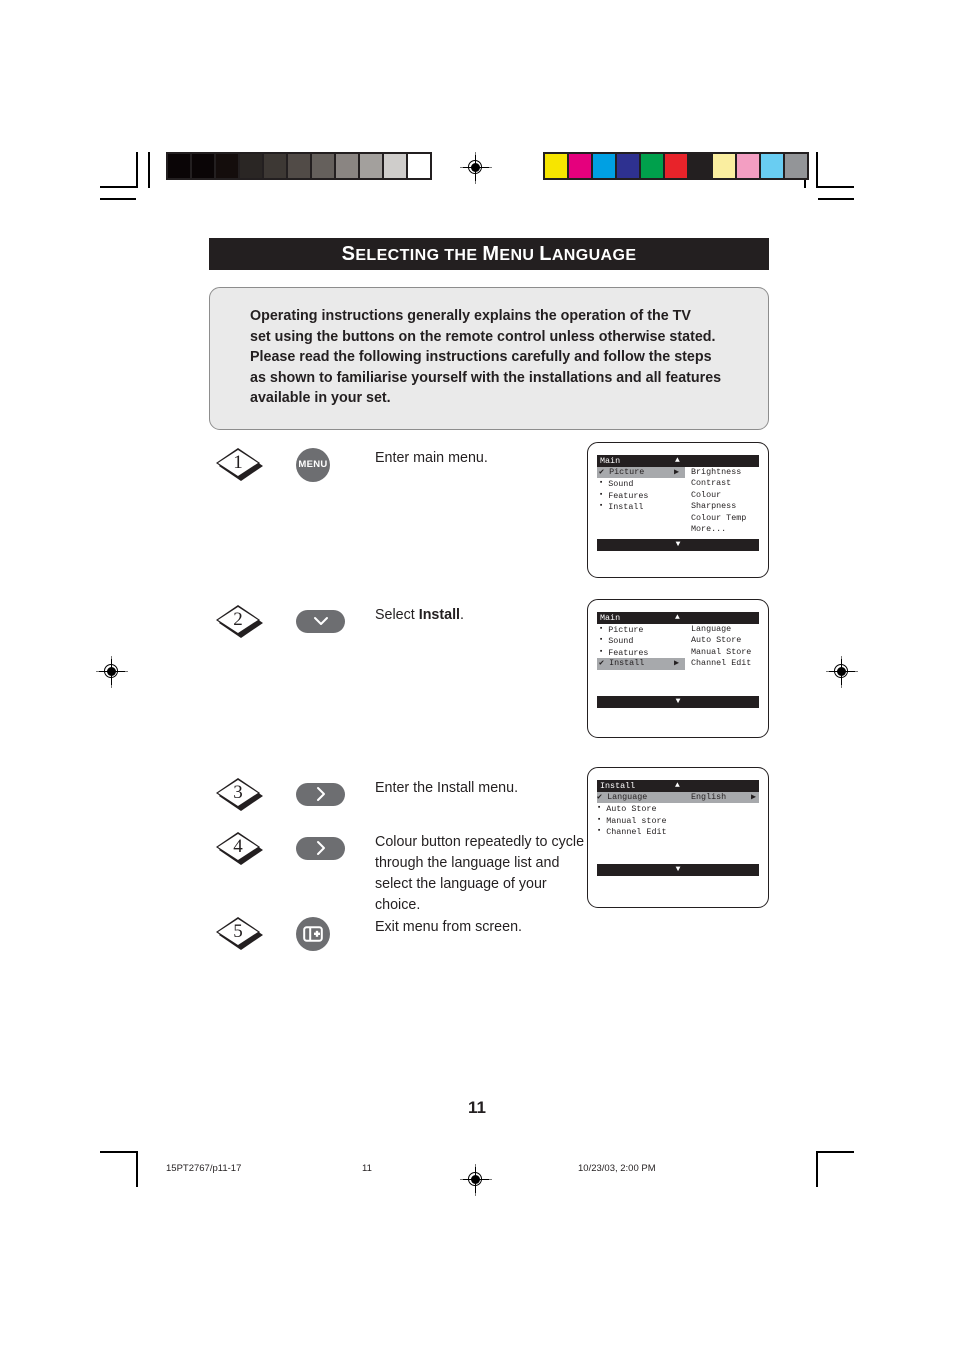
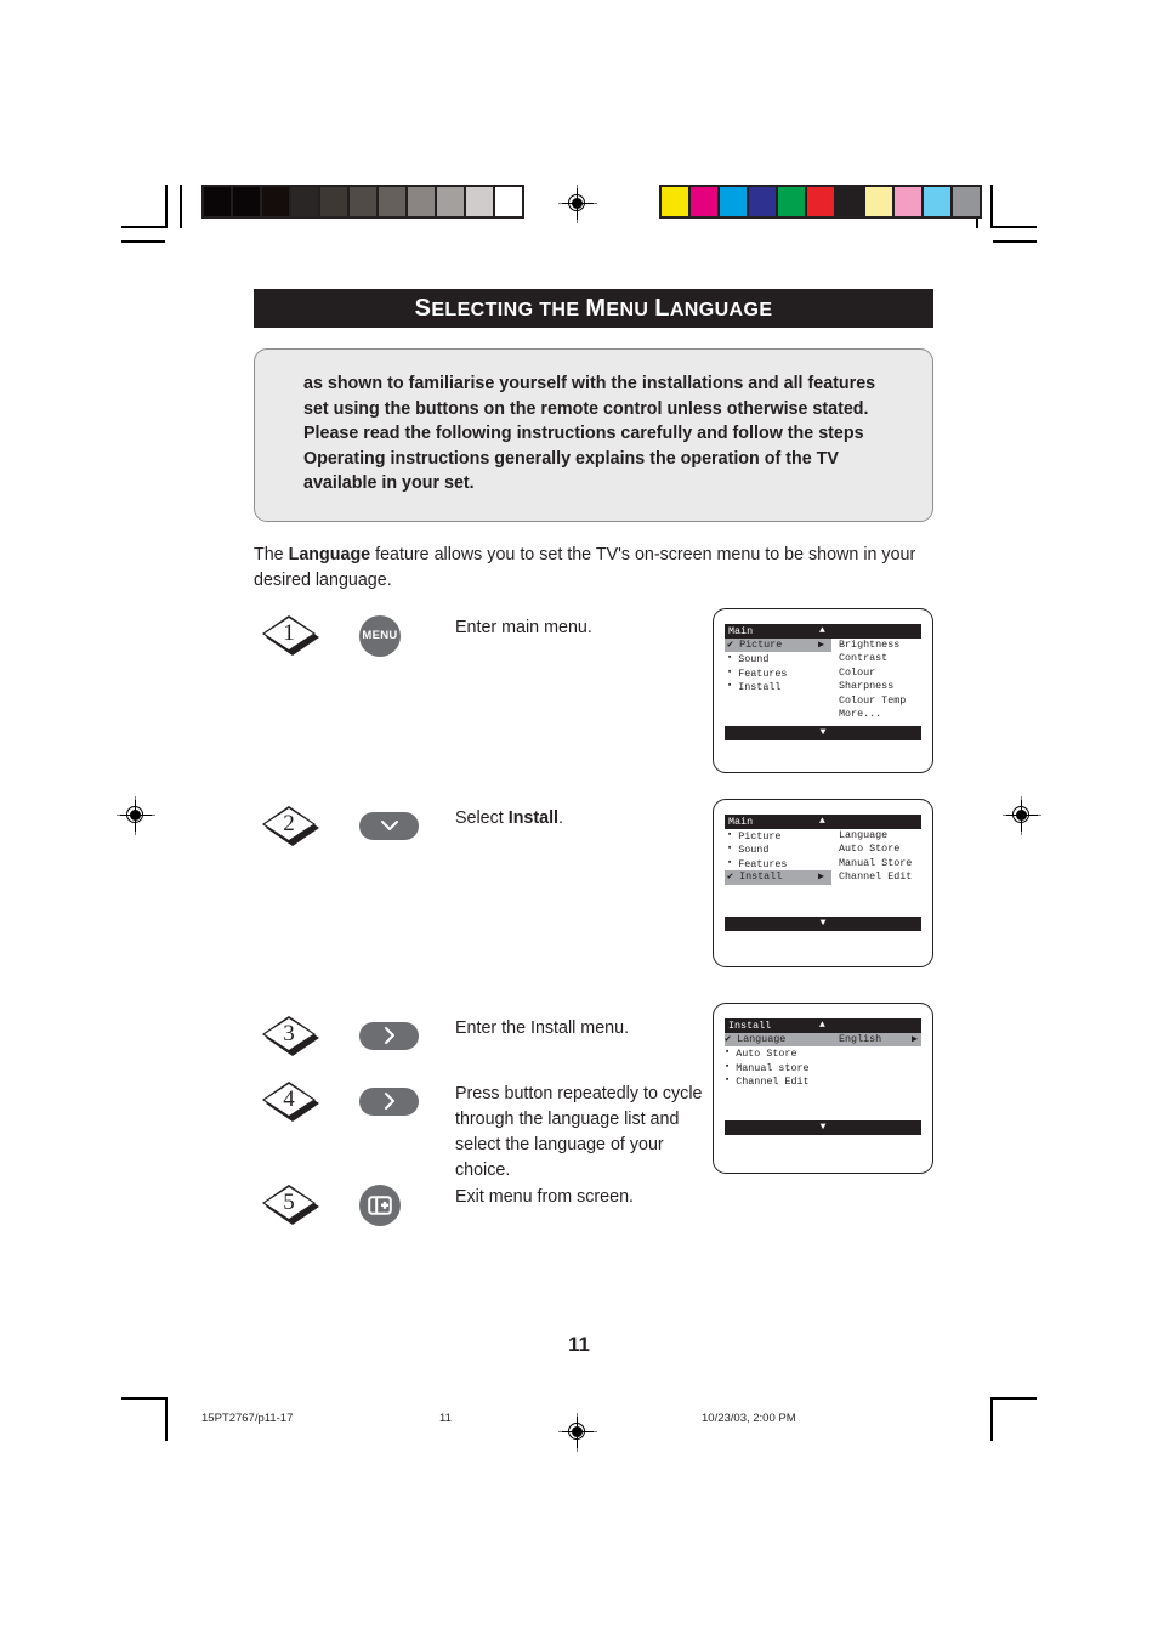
  SELECTING THE MENU LANGUAGE
- Operating instructions generally explains the operation of the TV
+ as shown to familiarise yourself with the installations and all features
  set using the buttons on the remote control unless otherwise stated.
  Please read the following instructions carefully and follow the steps
- as shown to familiarise yourself with the installations and all features
+ Operating instructions generally explains the operation of the TV
  available in your set.
+ The Language feature allows you to set the TV's on-screen menu to be shown in your desired language.
  1
  MENU
  Enter main menu.
  2
  Select Install.
  3
  Enter the Install menu.
  4
- Colour button repeatedly to cycle through the language list and select the language of your choice.
+ Press button repeatedly to cycle through the language list and select the language of your choice.
  5
  Exit menu from screen.
  Main
  ▲
  ✔ Picture
  ▶
  Brightness
  ▪ Sound
  Contrast
  ▪ Features
  Colour
  ▪ Install
  Sharpness
  Colour Temp
  More...
  ▼
  Main
  ▲
  ▪ Picture
  Language
  ▪ Sound
  Auto Store
  ▪ Features
  Manual Store
  ✔ Install
  ▶
  Channel Edit
  ▼
  Install
  ▲
  ✔ Language
  English
  ▶
  ▪ Auto Store
  ▪ Manual store
  ▪ Channel Edit
  ▼
  11
  15PT2767/p11-17
  11
  10/23/03, 2:00 PM
